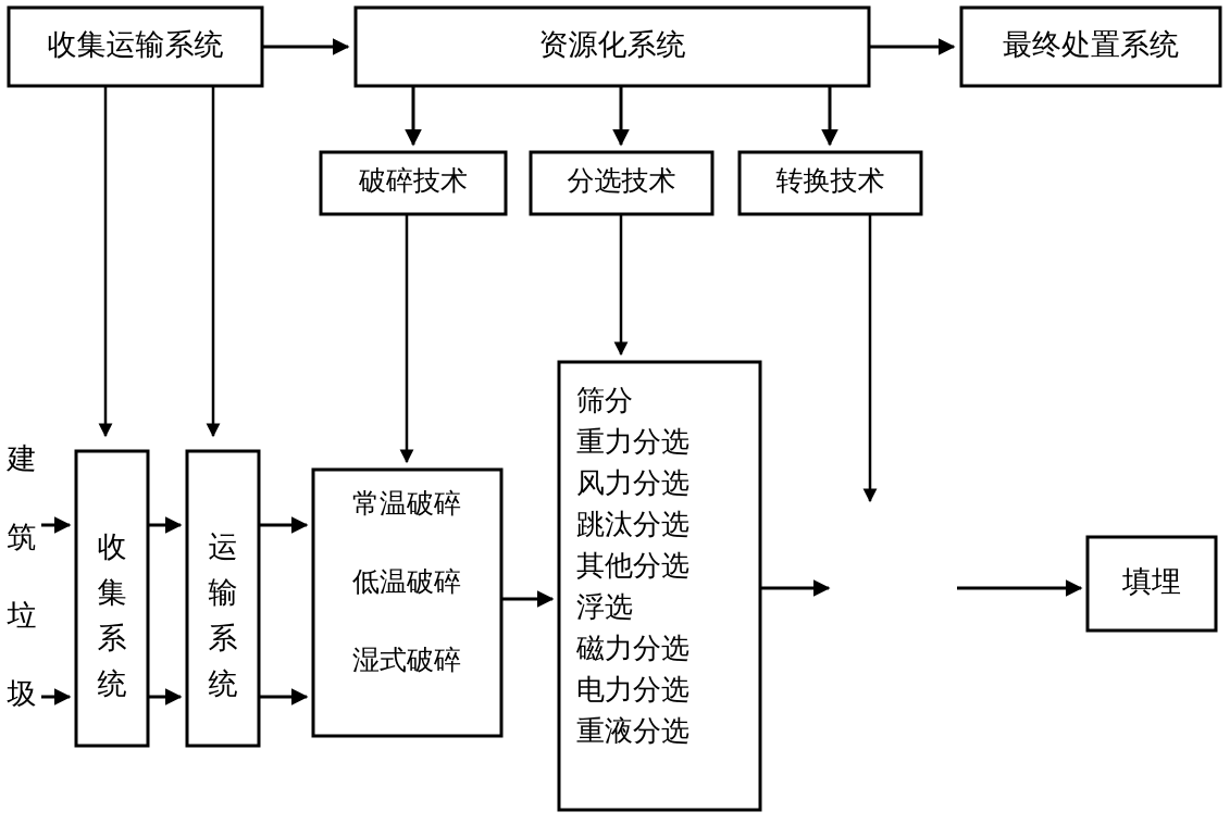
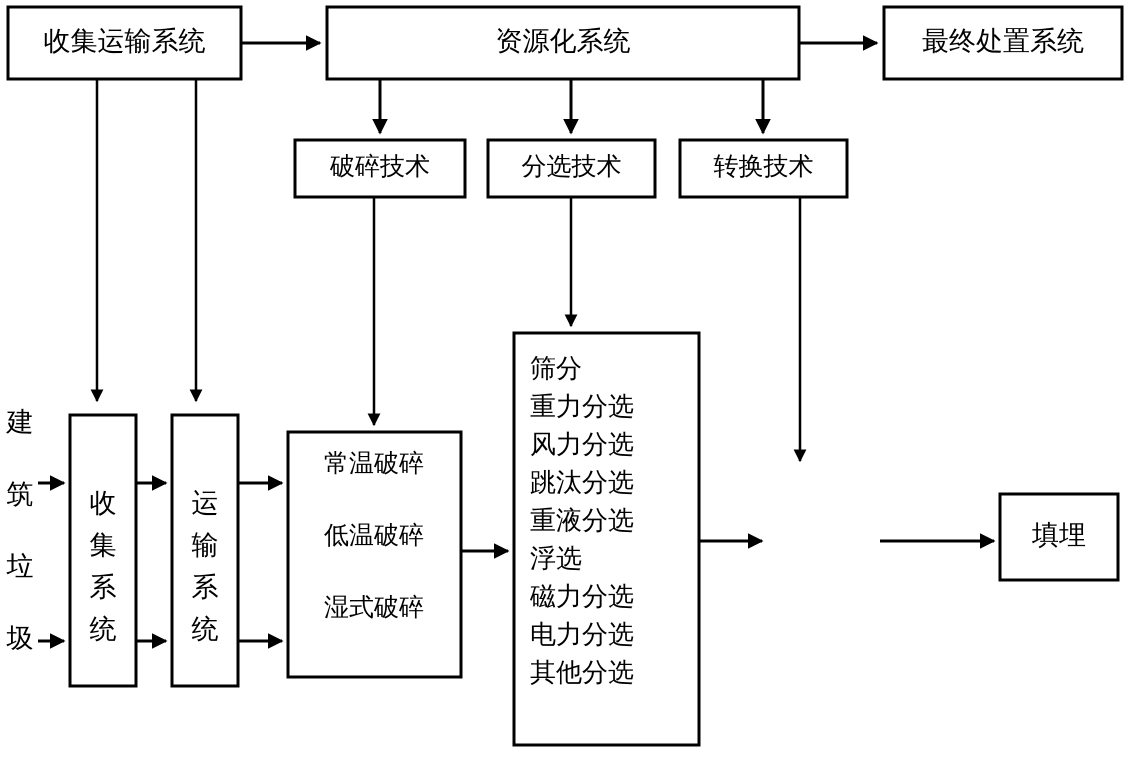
  收集运输系统
  资源化系统
  最终处置系统
  破碎技术
  分选技术
  转换技术
  建
  筑
  垃
  圾
  收
  集
  系
  统
  运
  输
  系
  统
  常温破碎
  低温破碎
  湿式破碎
  筛分
  重力分选
  风力分选
  跳汰分选
- 其他分选
+ 重液分选
  浮选
  磁力分选
  电力分选
- 重液分选
+ 其他分选
  填埋
